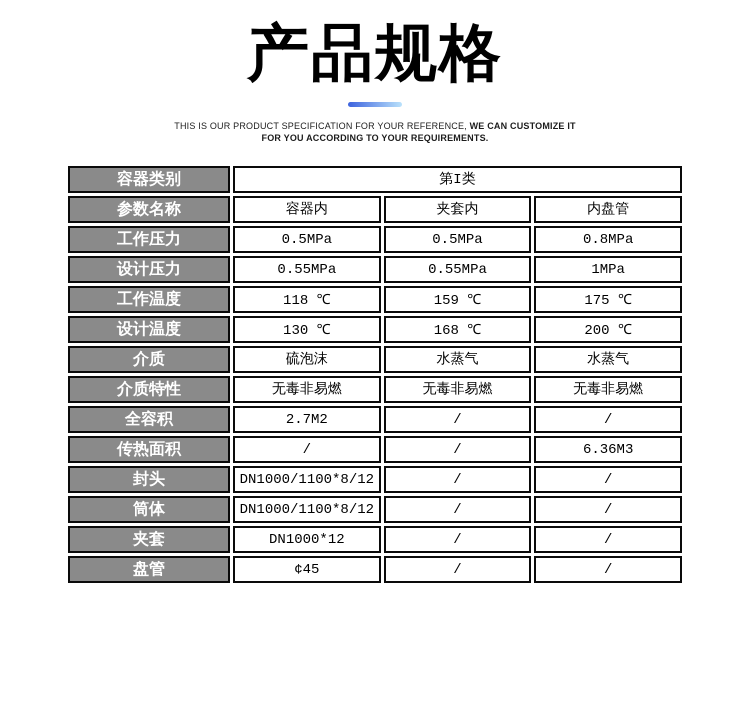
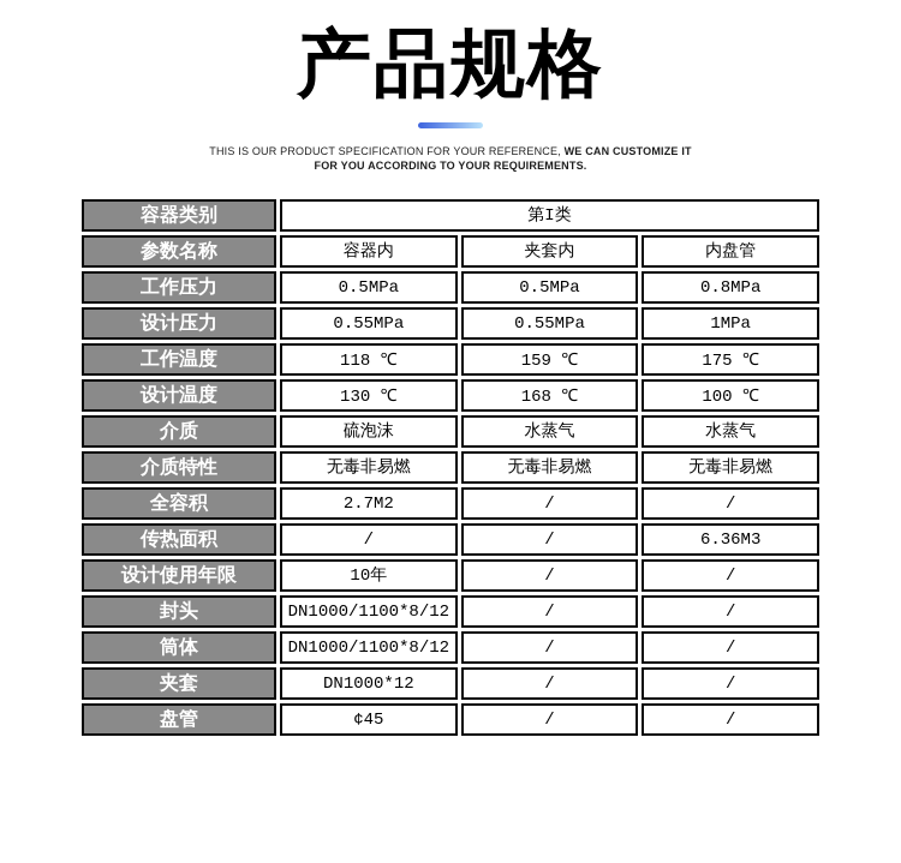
  产品规格
  THIS IS OUR PRODUCT SPECIFICATION FOR YOUR REFERENCE, WE CAN CUSTOMIZE IT
  FOR YOU ACCORDING TO YOUR REQUIREMENTS.
  容器类别	第I类
  参数名称	容器内	夹套内	内盘管
  工作压力	0.5MPa	0.5MPa	0.8MPa
  设计压力	0.55MPa	0.55MPa	1MPa
  工作温度	118 ℃	159 ℃	175 ℃
- 设计温度	130 ℃	168 ℃	200 ℃
+ 设计温度	130 ℃	168 ℃	100 ℃
  介质	硫泡沫	水蒸气	水蒸气
  介质特性	无毒非易燃	无毒非易燃	无毒非易燃
  全容积	2.7M2	/	/
  传热面积	/	/	6.36M3
+ 设计使用年限	10年	/	/
  封头	DN1000/1100*8/12	/	/
  筒体	DN1000/1100*8/12	/	/
  夹套	DN1000*12	/	/
  盘管	¢45	/	/
